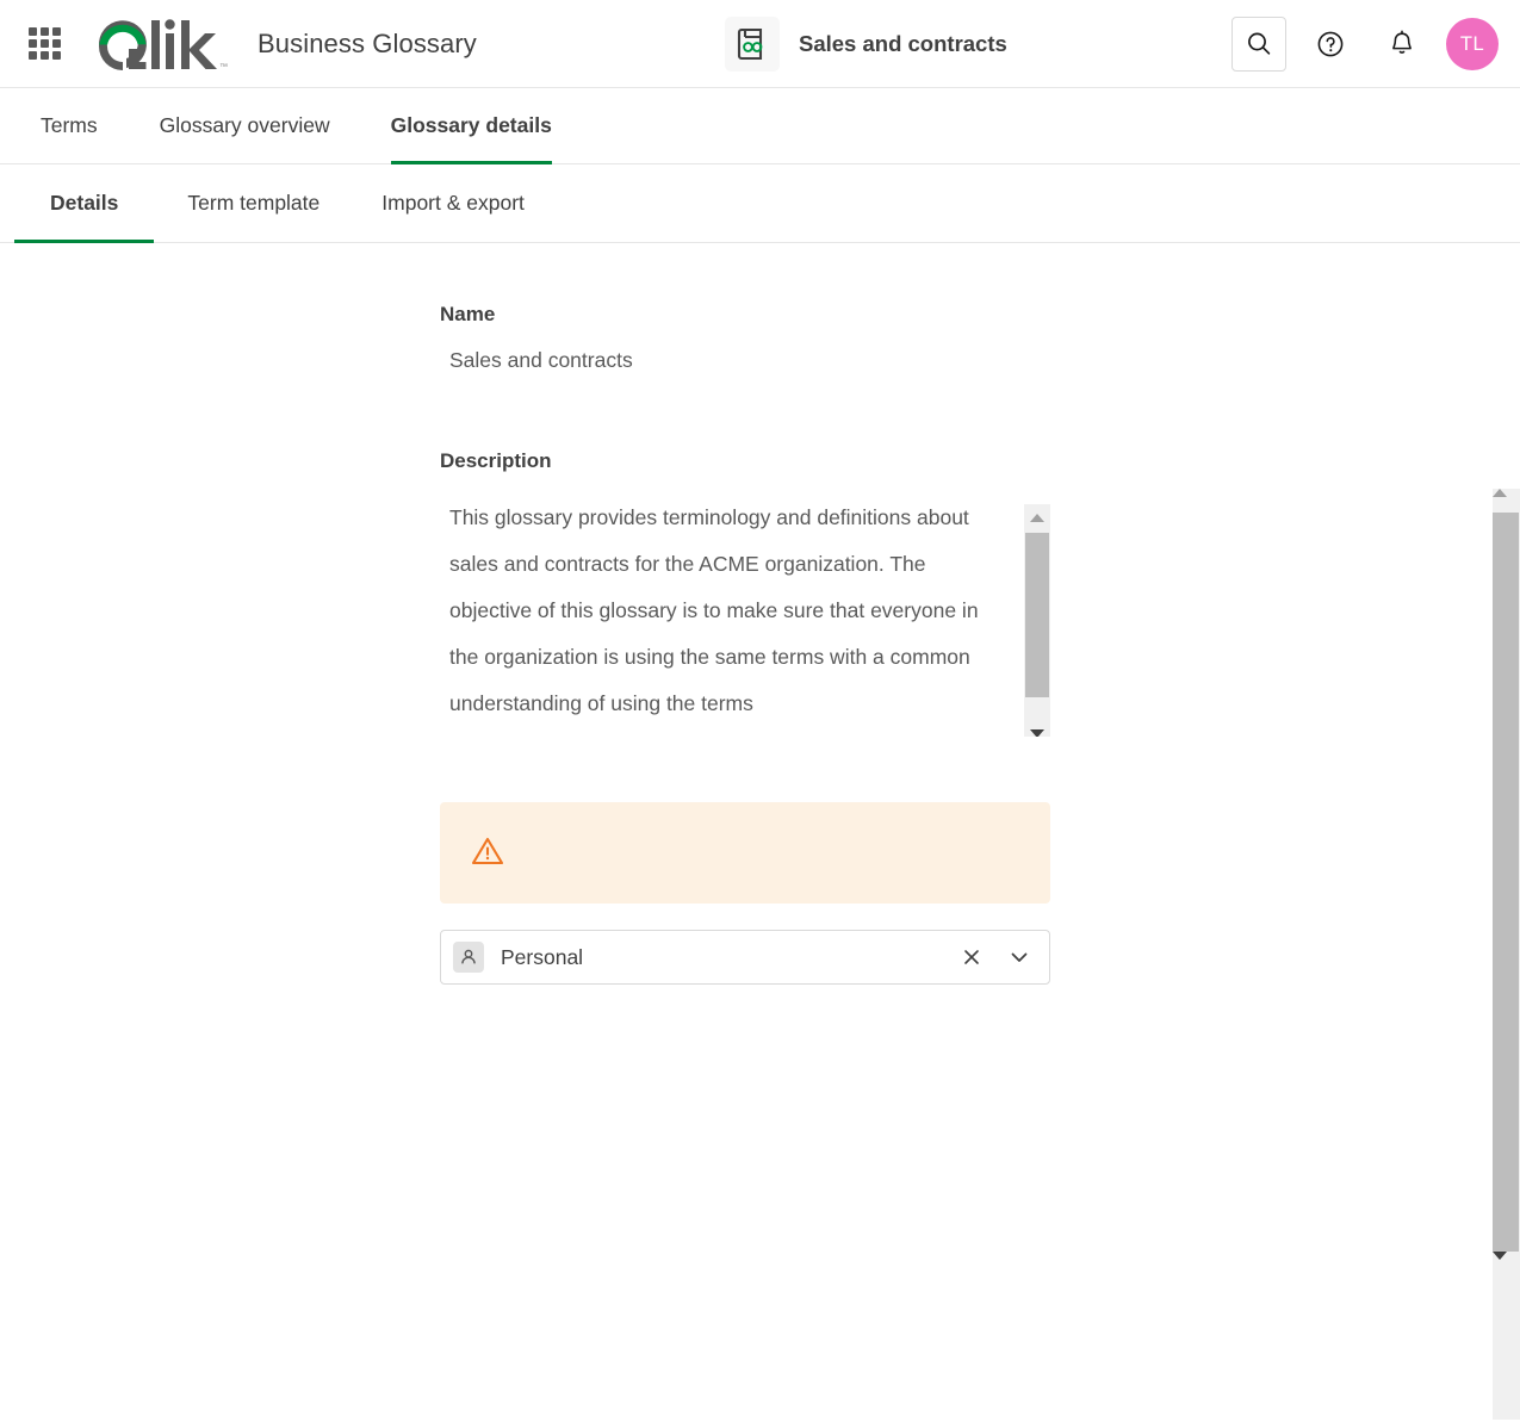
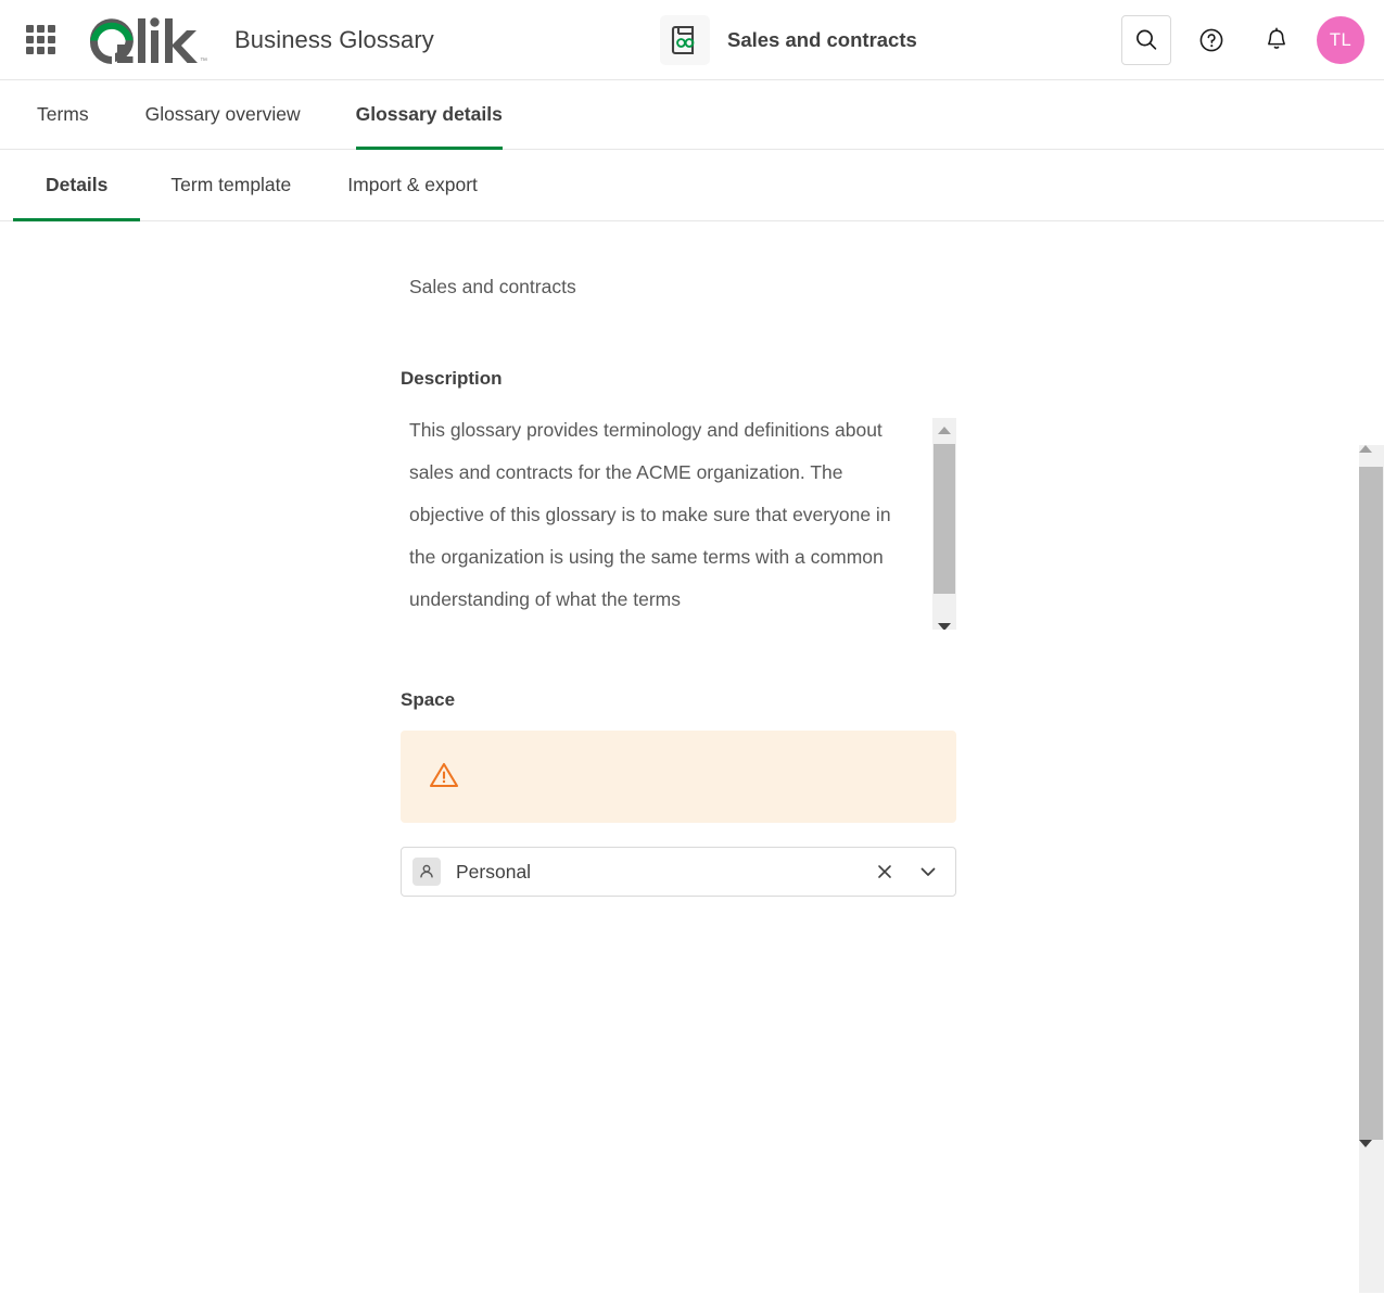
  Business Glossary
  Sales and contracts
  TL
  Terms
  Glossary overview
  Glossary details
  Details
  Term template
  Import & export
- Name
  Sales and contracts
  Description
- This glossary provides terminology and definitions about sales and contracts for the ACME organization. The objective of this glossary is to make sure that everyone in the organization is using the same terms with a common understanding of using the terms
+ This glossary provides terminology and definitions about sales and contracts for the ACME organization. The objective of this glossary is to make sure that everyone in the organization is using the same terms with a common understanding of what the terms
+ Space
  Personal
